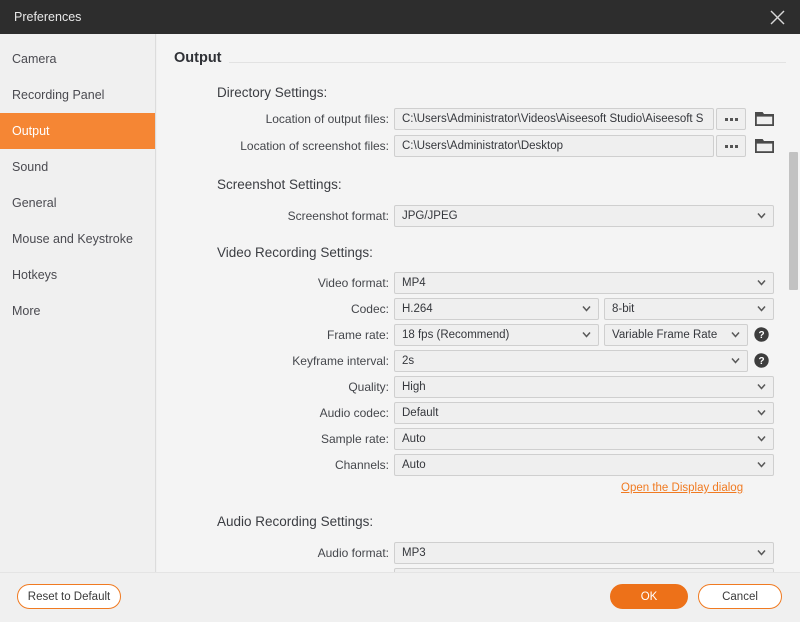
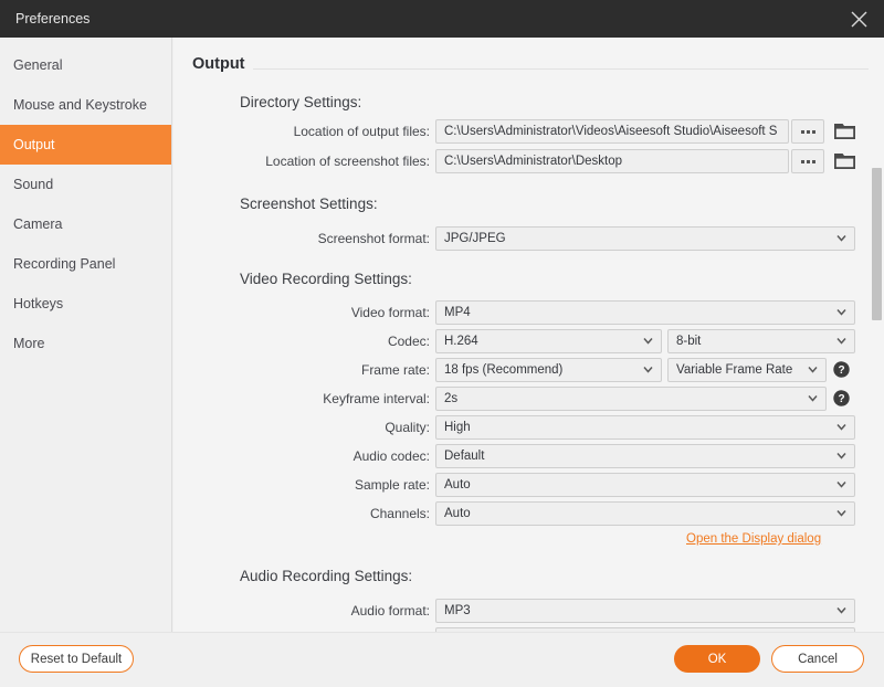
  Preferences
- Camera
+ General
- Recording Panel
+ Mouse and Keystroke
  Output
  Sound
- General
+ Camera
- Mouse and Keystroke
+ Recording Panel
  Hotkeys
  More
  Output
  Directory Settings:
  Location of output files:
  C:\Users\Administrator\Videos\Aiseesoft Studio\Aiseesoft S
  Location of screenshot files:
  C:\Users\Administrator\Desktop
  Screenshot Settings:
  Screenshot format:
  JPG/JPEG
  Video Recording Settings:
  Video format:
  MP4
  Codec:
  H.264
  8-bit
  Frame rate:
  18 fps (Recommend)
  Variable Frame Rate
  ?
  Keyframe interval:
  2s
  ?
  Quality:
  High
  Audio codec:
  Default
  Sample rate:
  Auto
  Channels:
  Auto
  Open the Display dialog
  Audio Recording Settings:
  Audio format:
  MP3
  Reset to Default
  OK
  Cancel
